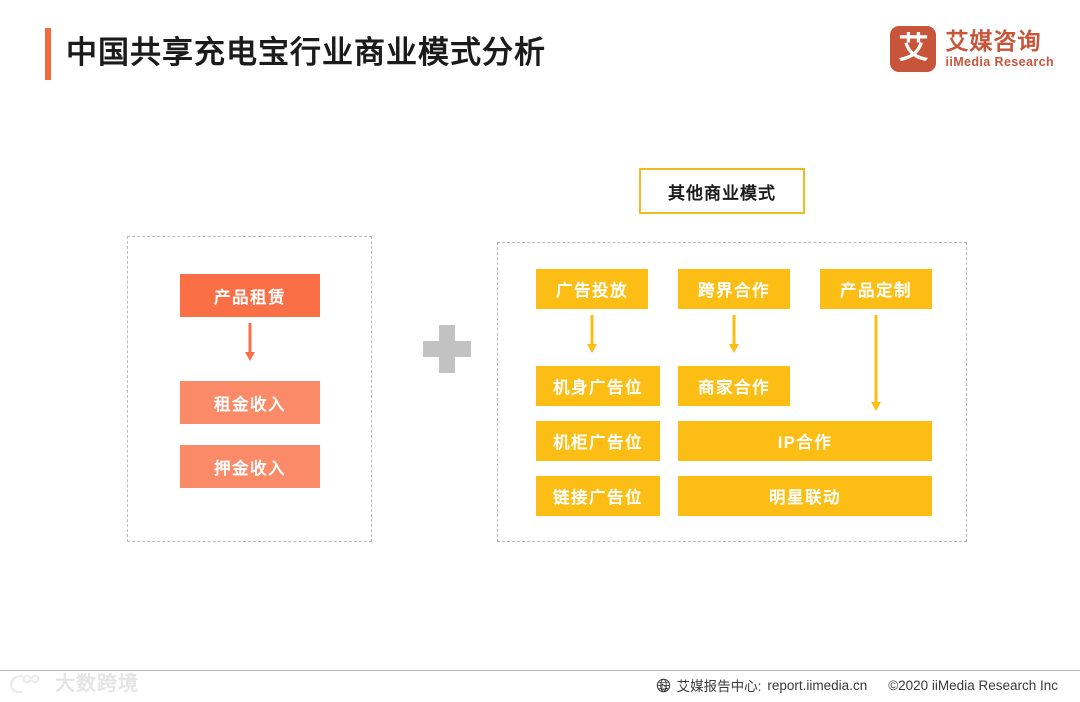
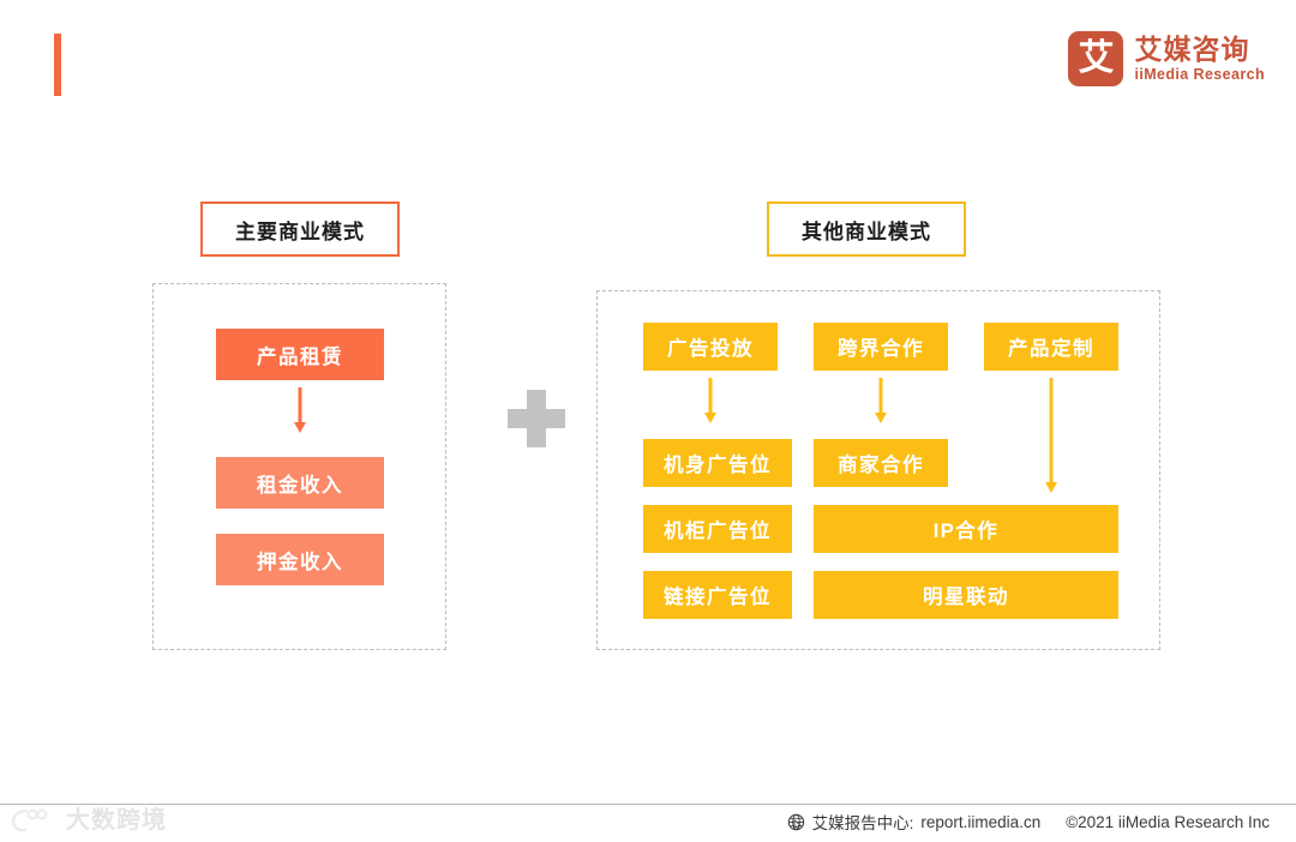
- 中国共享充电宝行业商业模式分析
  艾
  艾媒咨询
  iiMedia Research
+ 主要商业模式
  其他商业模式
  产品租赁
  租金收入
  押金收入
  广告投放
  机身广告位
  机柜广告位
  链接广告位
  跨界合作
  商家合作
  产品定制
  IP合作
  明星联动
  艾媒报告中心:
  report.iimedia.cn
- ©2020 iiMedia Research Inc
+ ©2021 iiMedia Research Inc
  大数跨境
